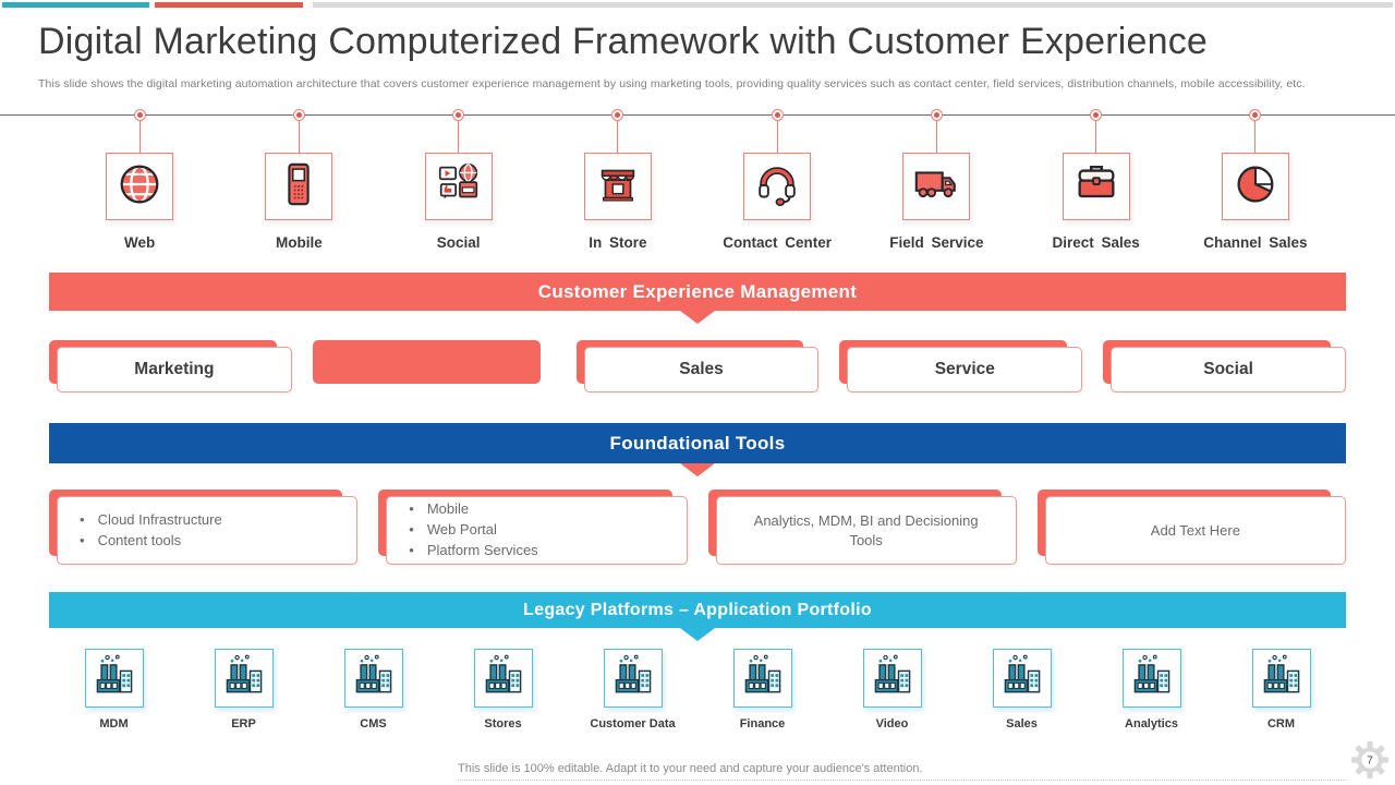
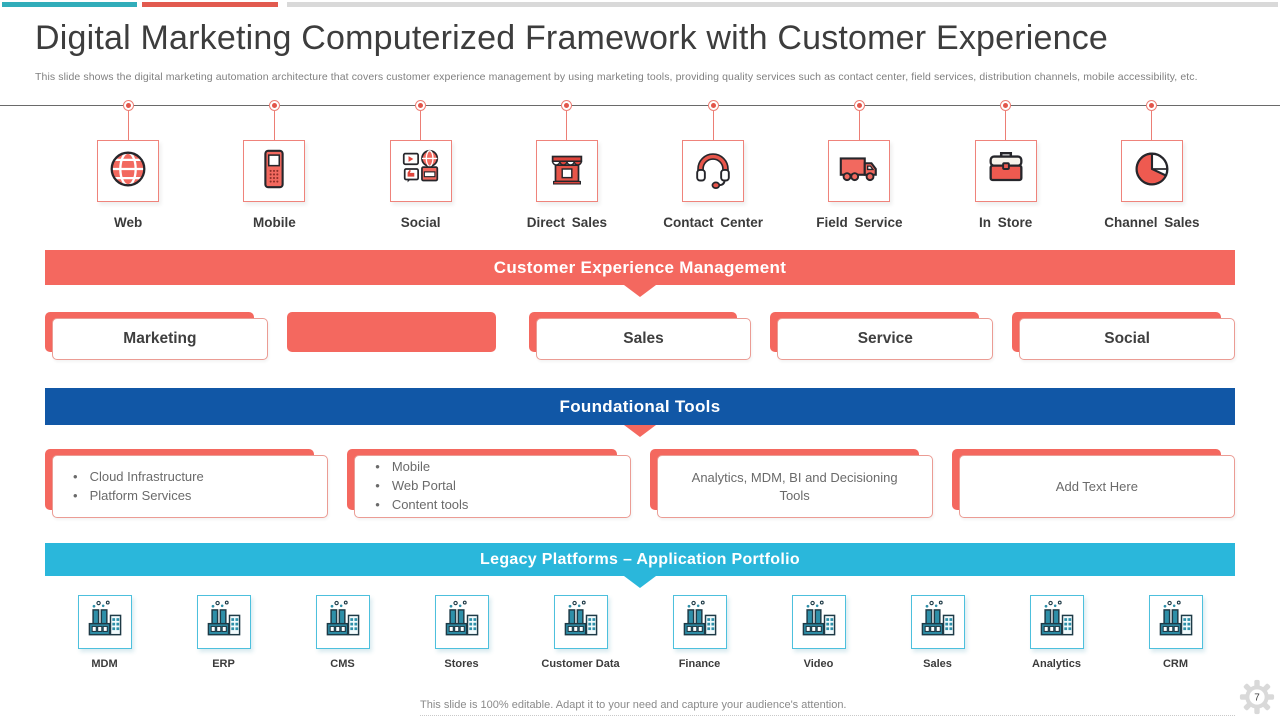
  Digital Marketing Computerized Framework with Customer Experience
  This slide shows the digital marketing automation architecture that covers customer experience management by using marketing tools, providing quality services such as contact center, field services, distribution channels, mobile accessibility, etc.
  Web
  Mobile
  Social
- In Store
+ Direct Sales
  Contact Center
  Field Service
- Direct Sales
+ In Store
  Channel Sales
  Customer Experience Management
  Marketing
  Sales
  Service
  Social
  Foundational Tools
  Cloud Infrastructure
- Content tools
+ Platform Services
  Mobile
  Web Portal
- Platform Services
+ Content tools
  Analytics, MDM, BI and Decisioning Tools
  Add Text Here
  Legacy Platforms – Application Portfolio
  MDM
  ERP
  CMS
  Stores
  Customer Data
  Finance
  Video
  Sales
  Analytics
  CRM
  This slide is 100% editable. Adapt it to your need and capture your audience's attention.
  7
